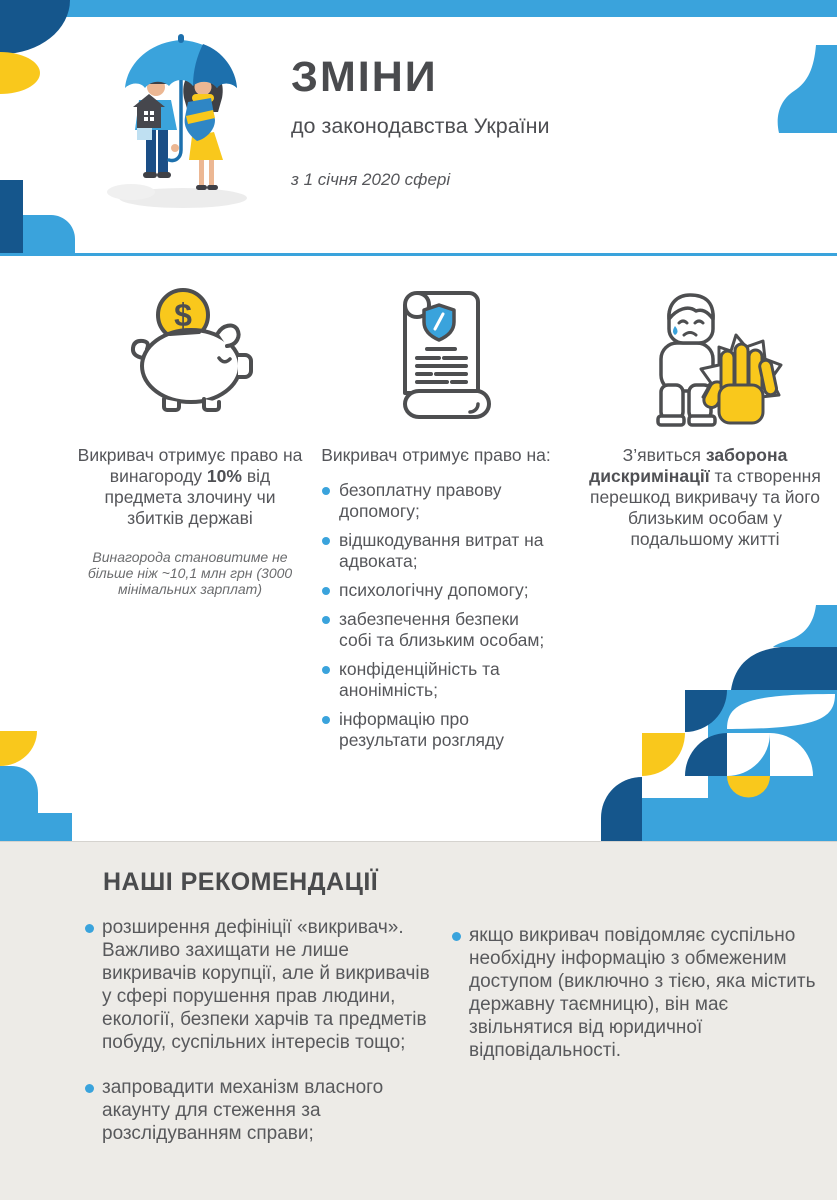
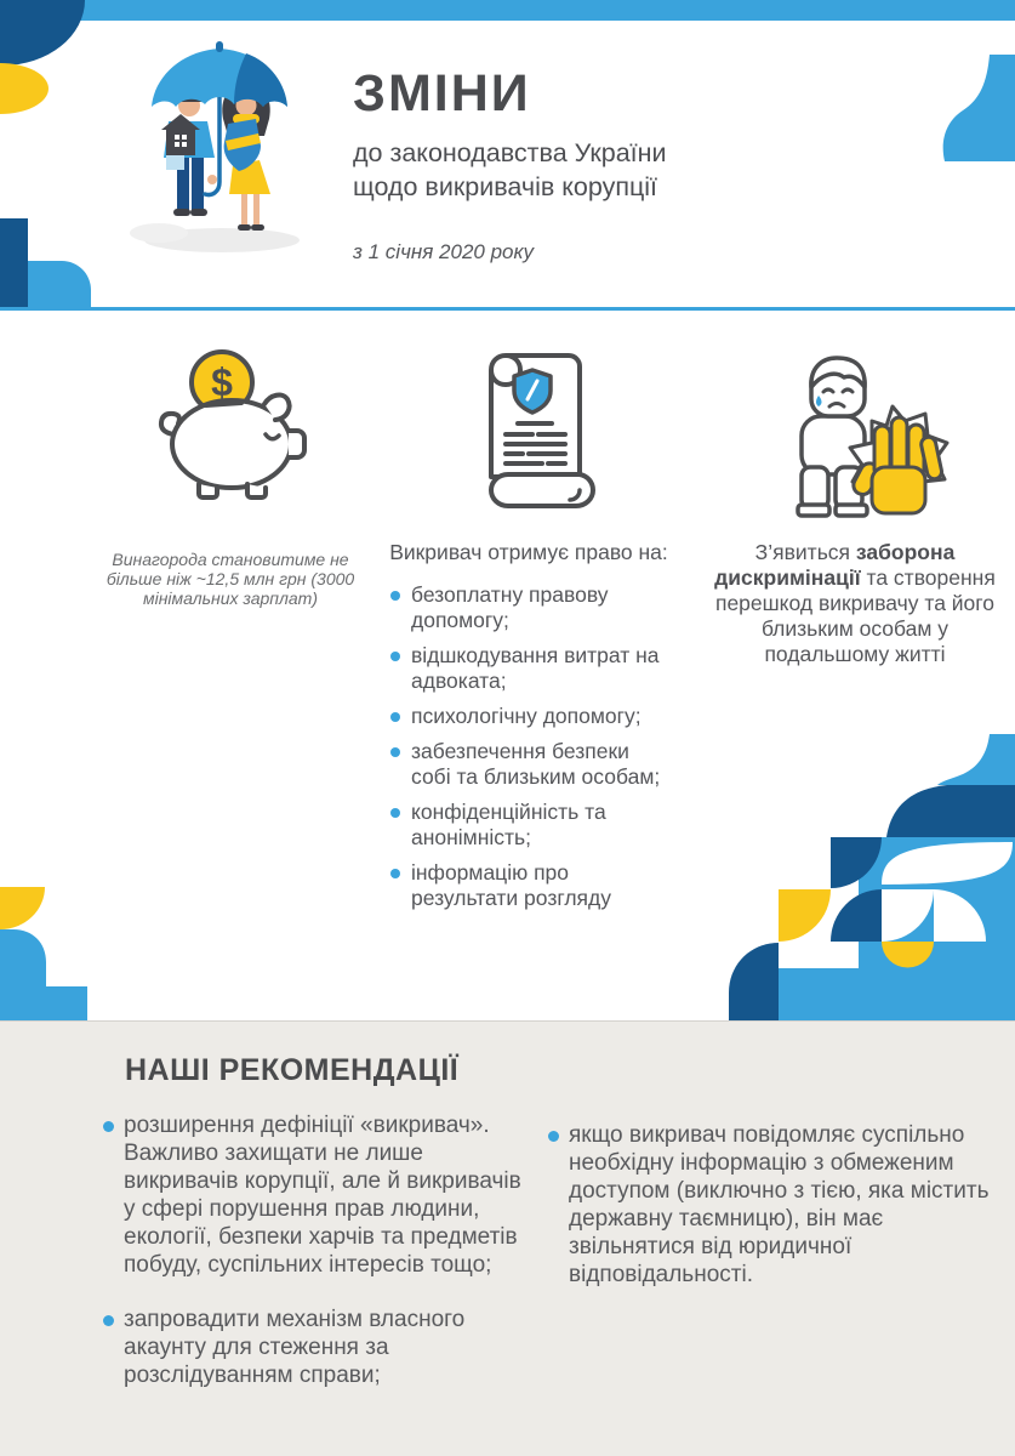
  ЗМІНИ
  до законодавства України
+ щодо викривачів корупції
- з 1 січня 2020 сфері
+ з 1 січня 2020 року
  $
- Викривач отримує право на винагороду 10% від предмета злочину чи збитків державі
- Винагорода становитиме не більше ніж ~10,1 млн грн (3000 мінімальних зарплат)
+ Винагорода становитиме не більше ніж ~12,5 млн грн (3000 мінімальних зарплат)
  Викривач отримує право на:
  безоплатну правову допомогу;
  відшкодування витрат на адвоката;
  психологічну допомогу;
  забезпечення безпеки собі та близьким особам;
  конфіденційність та анонімність;
  інформацію про результати розгляду
  З’явиться заборона дискримінації та створення перешкод викривачу та його близьким особам у подальшому житті
  НАШІ РЕКОМЕНДАЦІЇ
  розширення дефініції «викривач». Важливо захищати не лише викривачів корупції, але й викривачів у сфері порушення прав людини, екології, безпеки харчів та предметів побуду, суспільних інтересів тощо;
  запровадити механізм власного акаунту для стеження за розслідуванням справи;
  якщо викривач повідомляє суспільно необхідну інформацію з обмеженим доступом (виключно з тією, яка містить державну таємницю), він має звільнятися від юридичної відповідальності.
